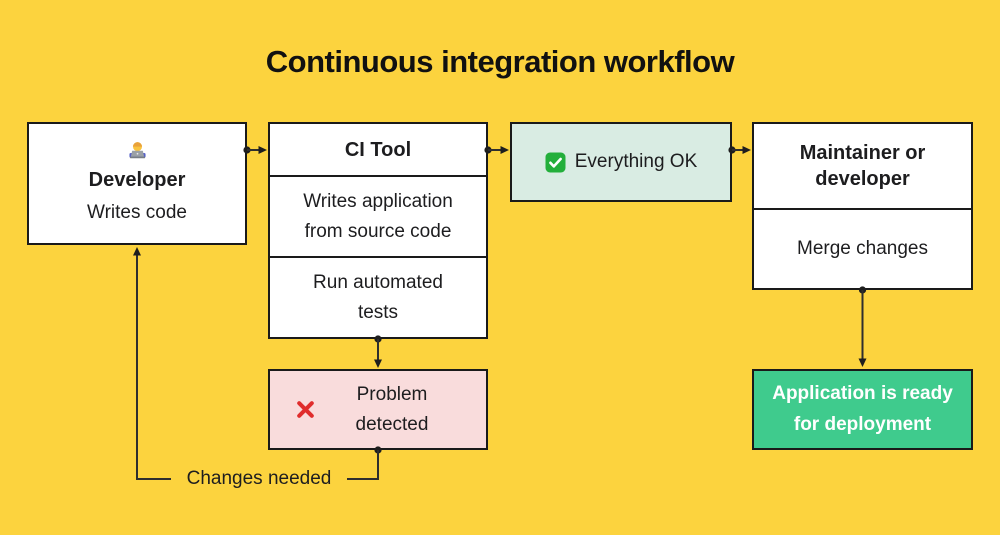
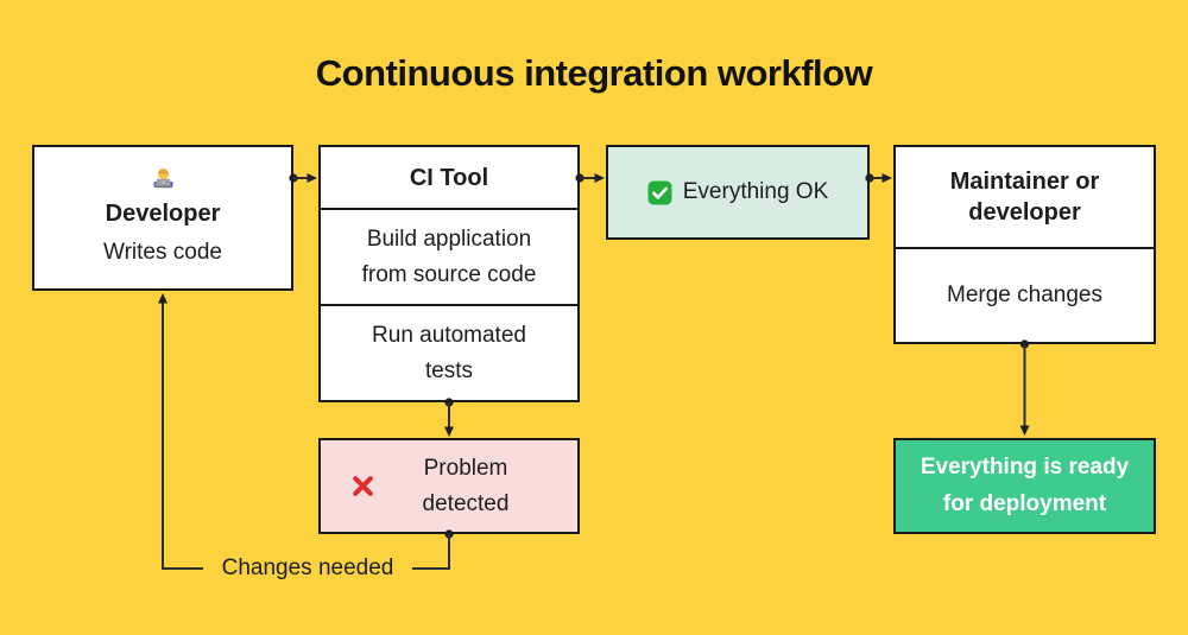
  Continuous integration workflow
  Developer
  Writes code
  CI Tool
- Writes application from source code
+ Build application from source code
  Run automated tests
  Everything OK
  Maintainer or developer
  Merge changes
  Problem detected
- Application is ready for deployment
+ Everything is ready for deployment
  Changes needed
